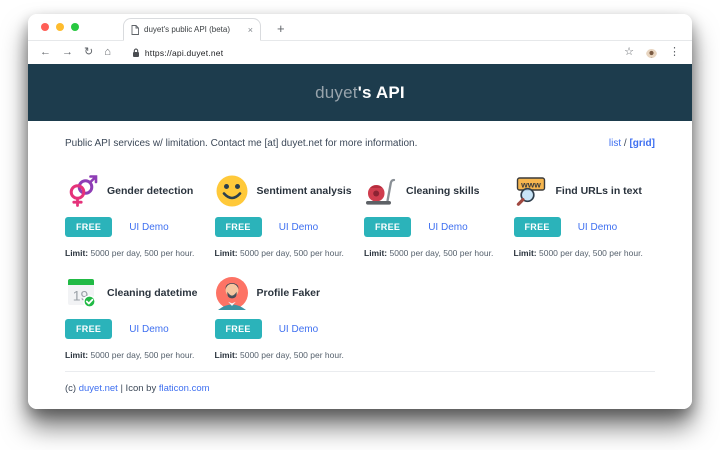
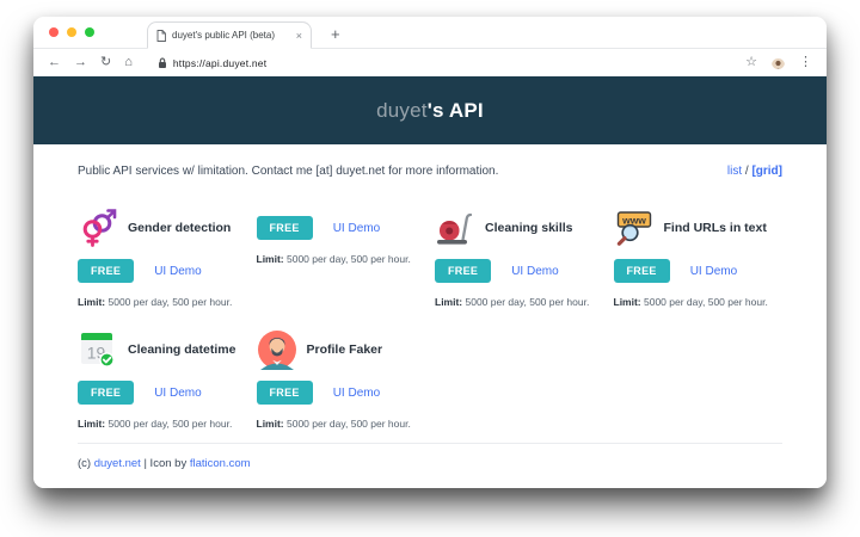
  duyet's public API (beta)
  ×
  +
  ←
  →
  ↻
  ⌂
  https://api.duyet.net
  ☆
  ⋮
  duyet's API
  Public API services w/ limitation. Contact me [at] duyet.net for more information.
  list / [grid]
  Gender detection
  FREE
  UI Demo
  Limit: 5000 per day, 500 per hour.
- Sentiment analysis
  FREE
  UI Demo
  Limit: 5000 per day, 500 per hour.
  Cleaning skills
  FREE
  UI Demo
  Limit: 5000 per day, 500 per hour.
  www
  Find URLs in text
  FREE
  UI Demo
  Limit: 5000 per day, 500 per hour.
  19
  Cleaning datetime
  FREE
  UI Demo
  Limit: 5000 per day, 500 per hour.
  Profile Faker
  FREE
  UI Demo
  Limit: 5000 per day, 500 per hour.
  (c) duyet.net | Icon by flaticon.com
